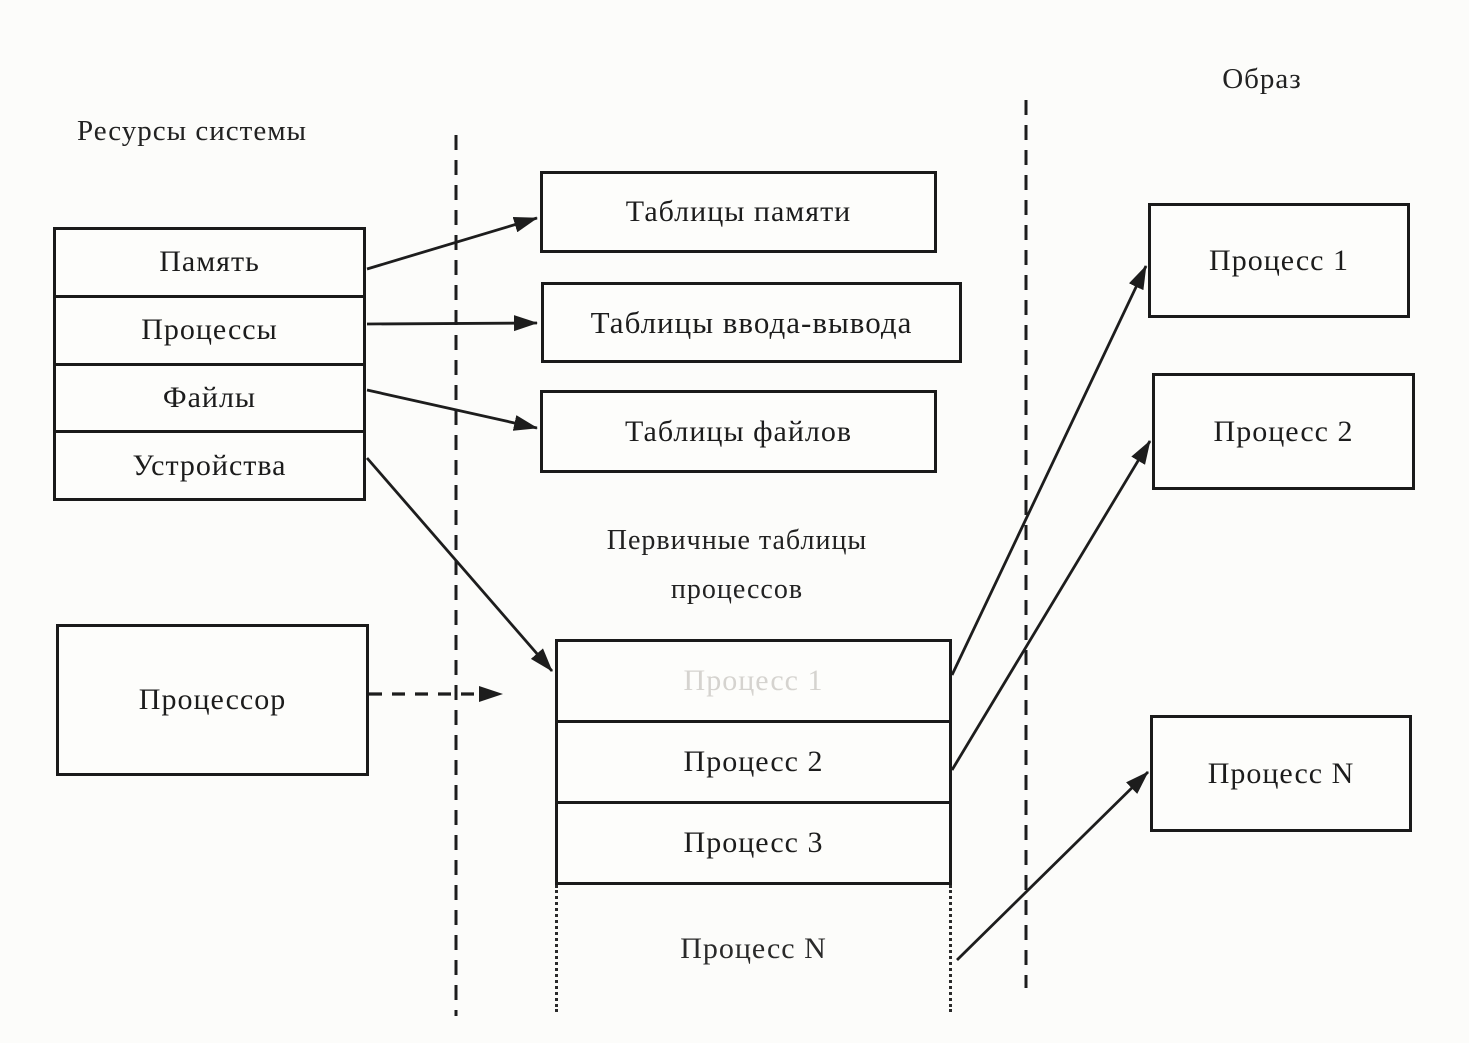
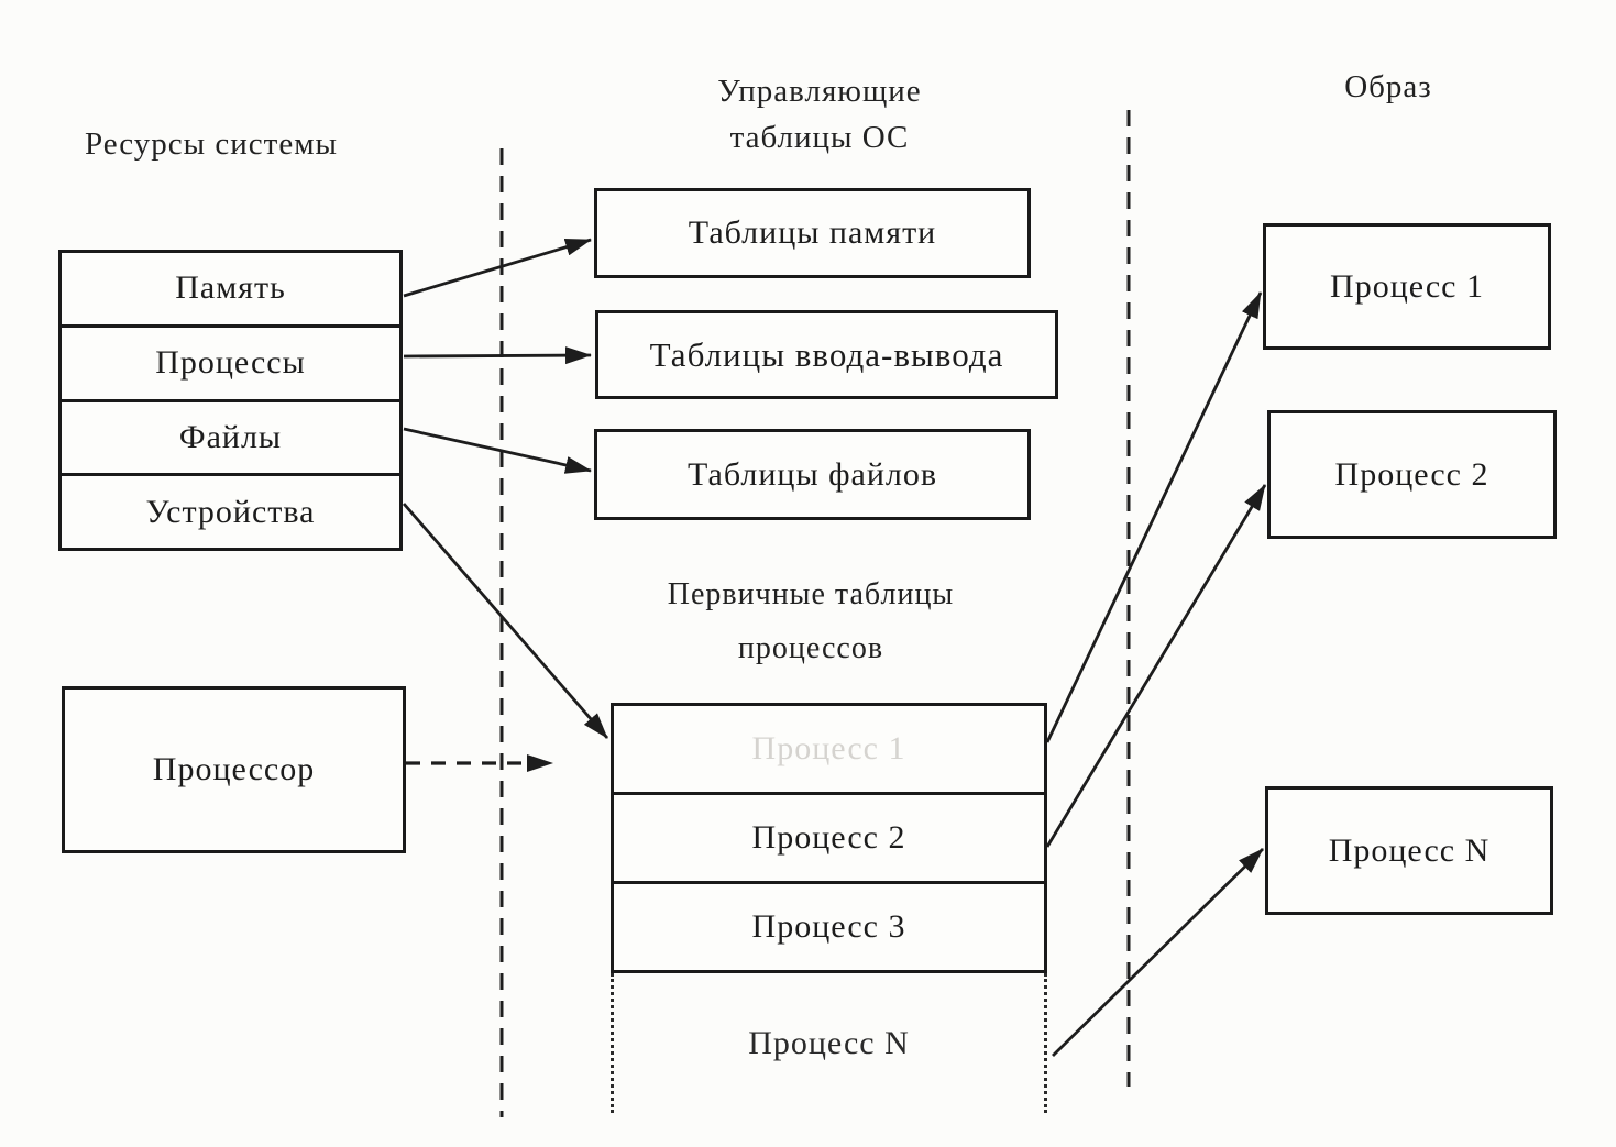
  Ресурсы системы
+ Управляющие
+ таблицы ОС
  Образ
  Память
  Процессы
  Файлы
  Устройства
  Процессор
  Таблицы памяти
  Таблицы ввода-вывода
  Таблицы файлов
  Первичные таблицы
  процессов
  Процесс 1
  Процесс 2
  Процесс 3
  Процесс N
  Процесс 1
  Процесс 2
  Процесс N
